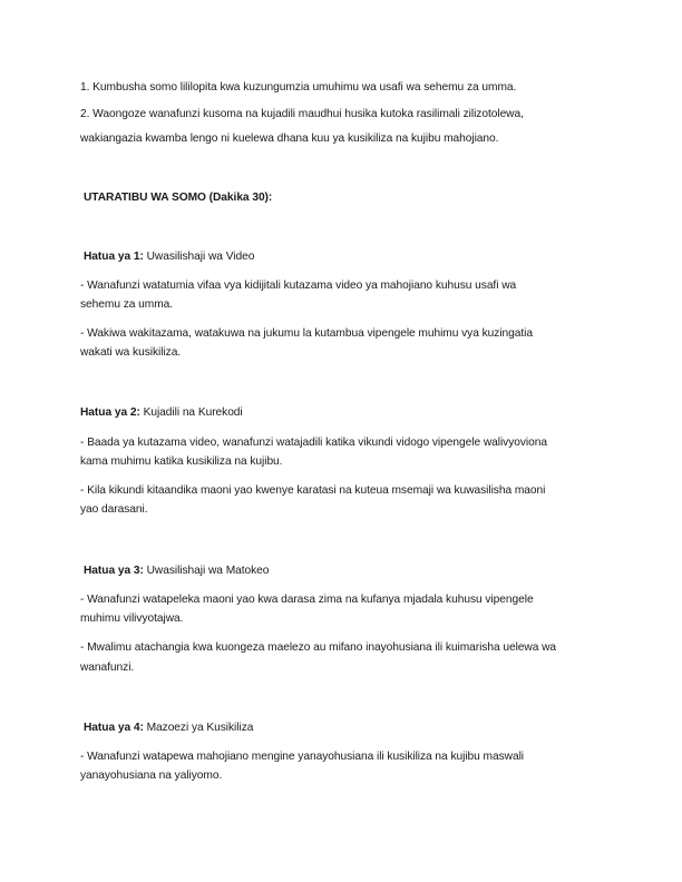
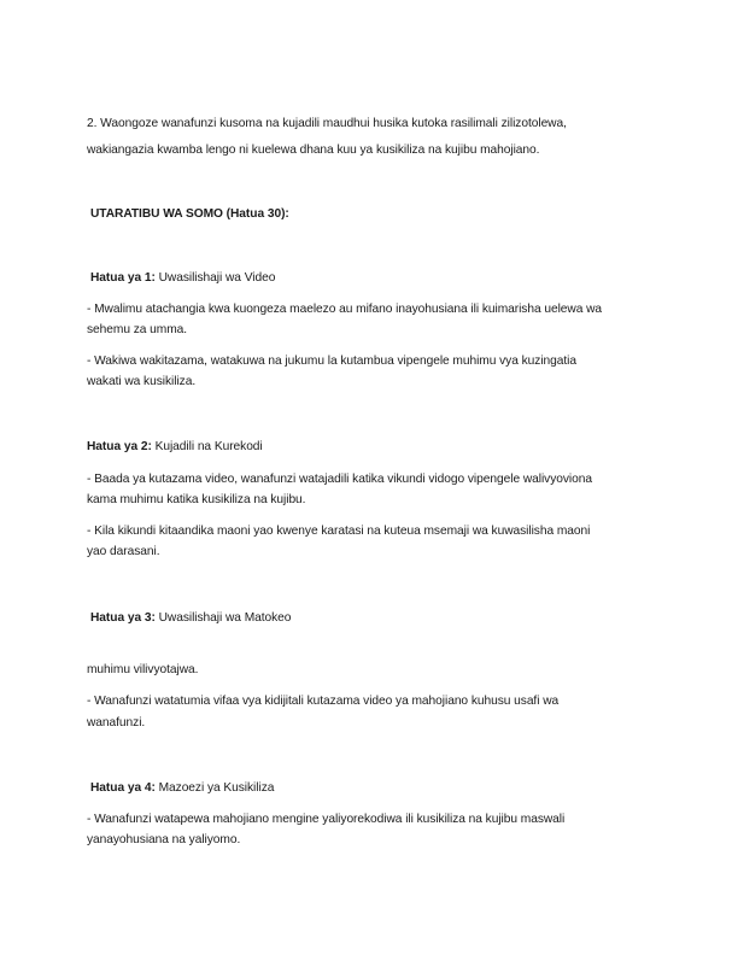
- 1. Kumbusha somo lililopita kwa kuzungumzia umuhimu wa usafi wa sehemu za umma.
  2. Waongoze wanafunzi kusoma na kujadili maudhui husika kutoka rasilimali zilizotolewa,
  wakiangazia kwamba lengo ni kuelewa dhana kuu ya kusikiliza na kujibu mahojiano.
- UTARATIBU WA SOMO (Dakika 30):
+ UTARATIBU WA SOMO (Hatua 30):
  Hatua ya 1: Uwasilishaji wa Video
- - Wanafunzi watatumia vifaa vya kidijitali kutazama video ya mahojiano kuhusu usafi wa
+ - Mwalimu atachangia kwa kuongeza maelezo au mifano inayohusiana ili kuimarisha uelewa wa
  sehemu za umma.
  - Wakiwa wakitazama, watakuwa na jukumu la kutambua vipengele muhimu vya kuzingatia
  wakati wa kusikiliza.
  Hatua ya 2: Kujadili na Kurekodi
  - Baada ya kutazama video, wanafunzi watajadili katika vikundi vidogo vipengele walivyoviona
  kama muhimu katika kusikiliza na kujibu.
  - Kila kikundi kitaandika maoni yao kwenye karatasi na kuteua msemaji wa kuwasilisha maoni
  yao darasani.
  Hatua ya 3: Uwasilishaji wa Matokeo
- - Wanafunzi watapeleka maoni yao kwa darasa zima na kufanya mjadala kuhusu vipengele
  muhimu vilivyotajwa.
- - Mwalimu atachangia kwa kuongeza maelezo au mifano inayohusiana ili kuimarisha uelewa wa
+ - Wanafunzi watatumia vifaa vya kidijitali kutazama video ya mahojiano kuhusu usafi wa
  wanafunzi.
  Hatua ya 4: Mazoezi ya Kusikiliza
- - Wanafunzi watapewa mahojiano mengine yanayohusiana ili kusikiliza na kujibu maswali
+ - Wanafunzi watapewa mahojiano mengine yaliyorekodiwa ili kusikiliza na kujibu maswali
  yanayohusiana na yaliyomo.
